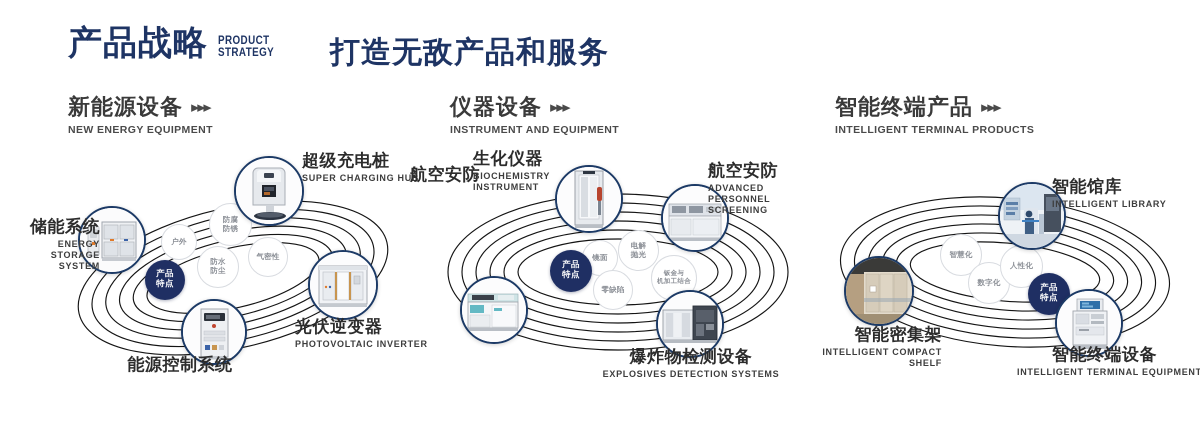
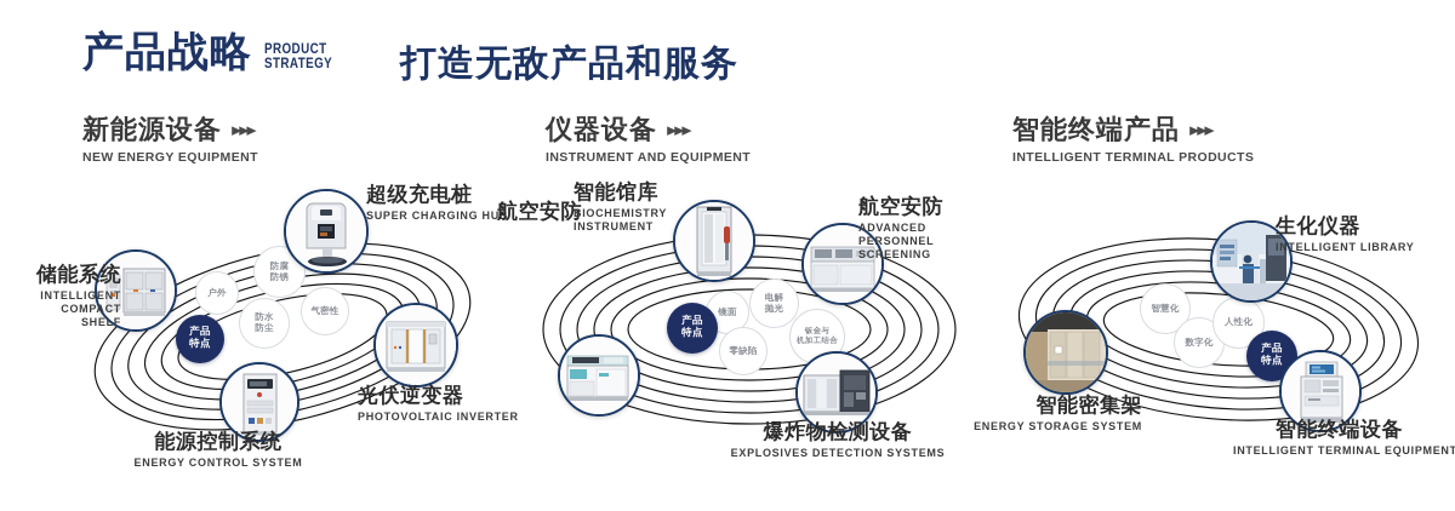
  产品战略
  PRODUCT
  STRATEGY
  打造无敌产品和服务
  新能源设备
  ▸▸▸
  NEW ENERGY EQUIPMENT
  仪器设备
  ▸▸▸
  INSTRUMENT AND EQUIPMENT
  智能终端产品
  ▸▸▸
  INTELLIGENT TERMINAL PRODUCTS
  户外
  防腐
  防锈
  气密性
  防水
  防尘
  产品
  特点
  储能系统
- ENERGY STORAGE SYSTEM
+ INTELLIGENT COMPACT SHELF
  超级充电桩
  SUPER CHARGING HUB
  光伏逆变器
  PHOTOVOLTAIC INVERTER
  能源控制系统
+ ENERGY CONTROL SYSTEM
  镜面
  电解
  抛光
  零缺陷
  钣金与
  机加工结合
  产品
  特点
  航空安防
- 生化仪器
+ 智能馆库
  BIOCHEMISTRY INSTRUMENT
  航空安防
  ADVANCED PERSONNEL SCREENING
  爆炸物检测设备
  EXPLOSIVES DETECTION SYSTEMS
  智慧化
  数字化
  人性化
  产品
  特点
- 智能馆库
+ 生化仪器
  INTELLIGENT LIBRARY
  智能密集架
- INTELLIGENT COMPACT SHELF
+ ENERGY STORAGE SYSTEM
  智能终端设备
  INTELLIGENT TERMINAL EQUIPMENT
